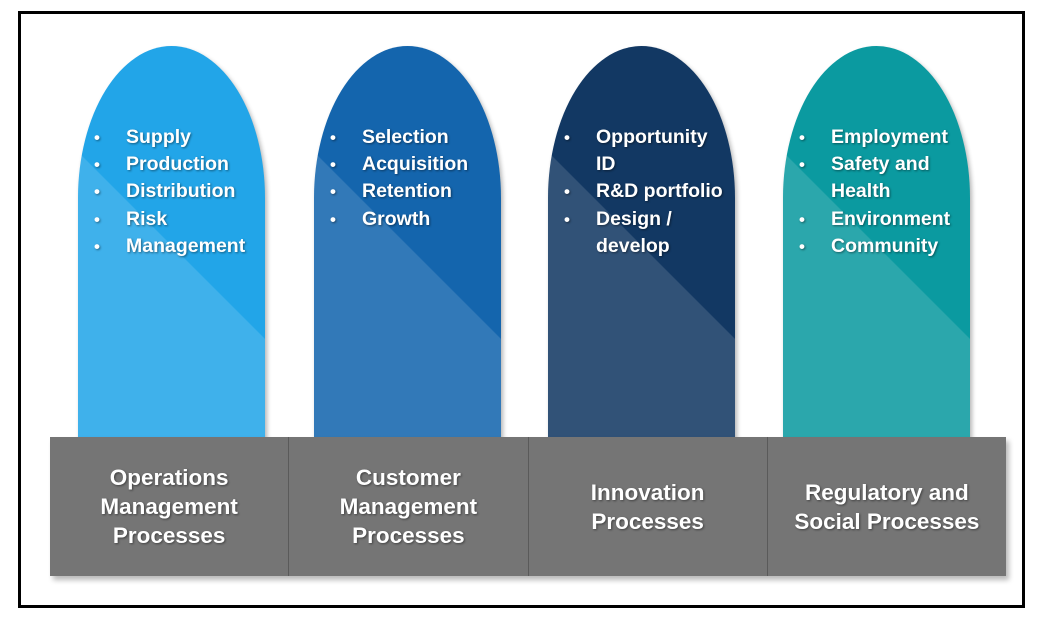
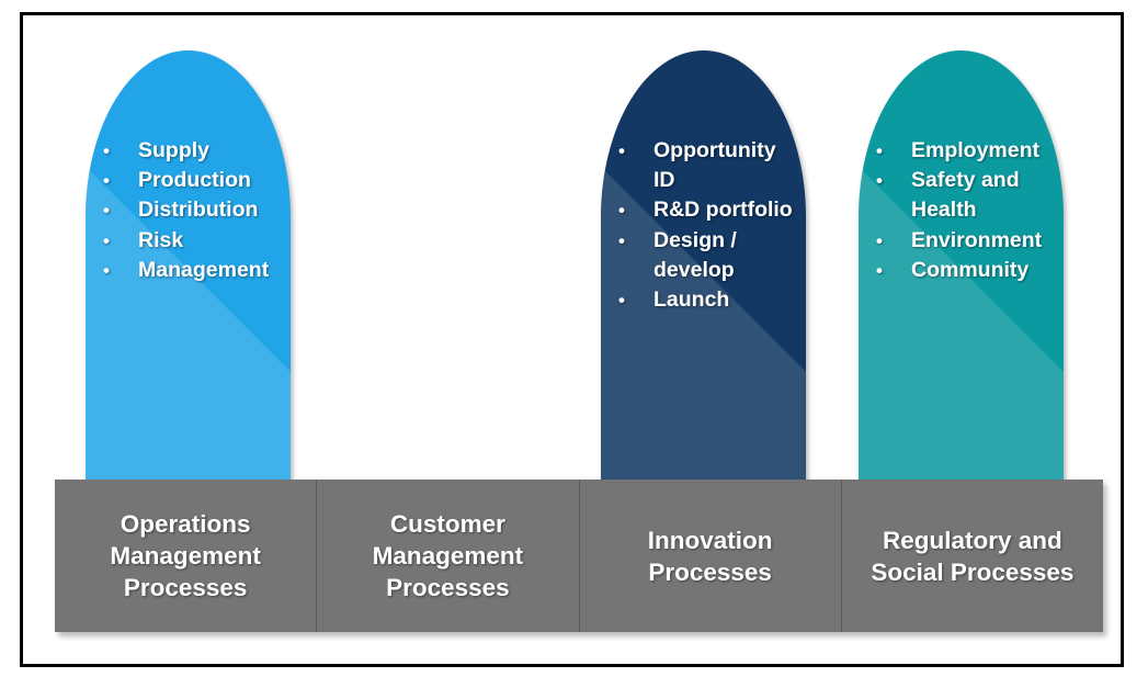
  Supply
  Production
  Distribution
  Risk
  Management
- Selection
- Acquisition
- Retention
- Growth
  Opportunity ID
  R&D portfolio
  Design /
  develop
+ Launch
  Employment
  Safety and
  Health
  Environment
  Community
  Operations
  Management
  Processes
  Customer
  Management
  Processes
  Innovation
  Processes
  Regulatory and
  Social Processes
